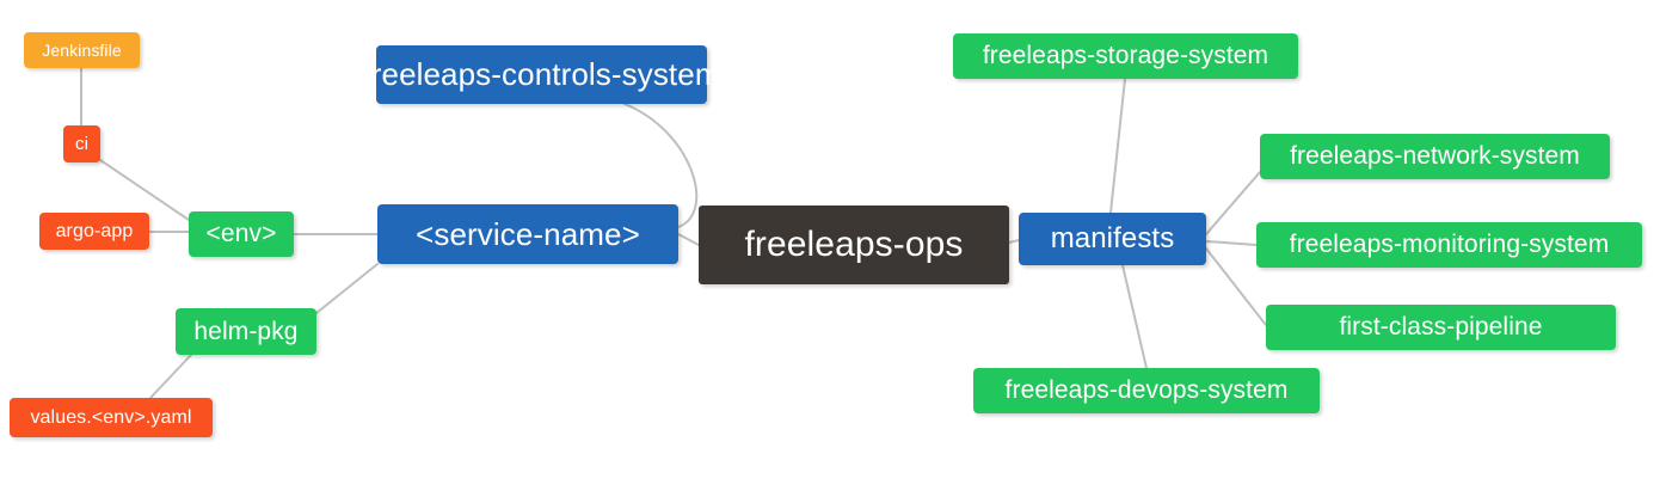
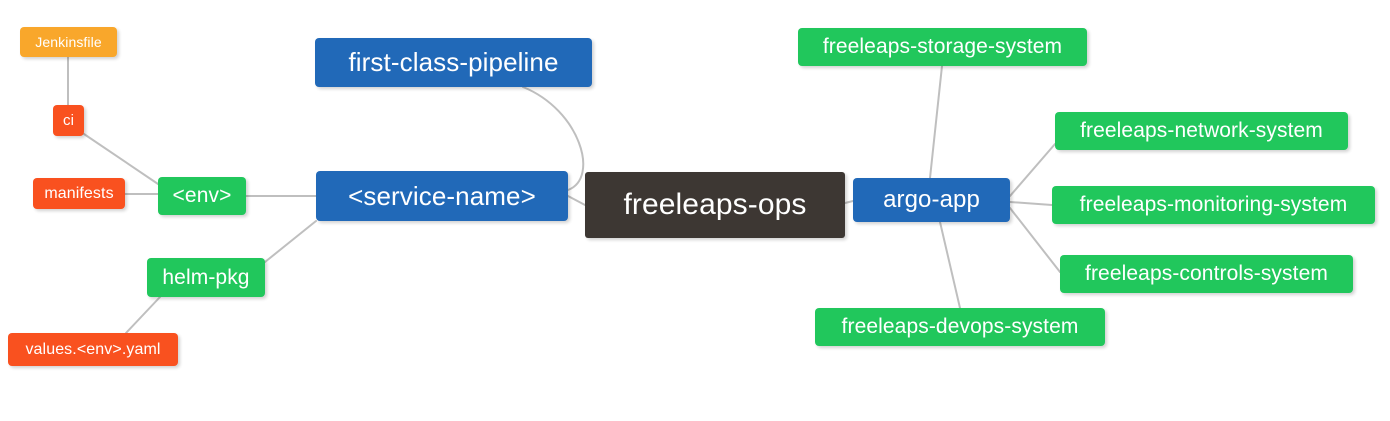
  freeleaps-ops
  <service-name>
- freeleaps-controls-system
+ first-class-pipeline
  <env>
  ci
  Jenkinsfile
- argo-app
+ manifests
  helm-pkg
  values.<env>.yaml
- manifests
+ argo-app
  freeleaps-storage-system
  freeleaps-network-system
  freeleaps-monitoring-system
- first-class-pipeline
+ freeleaps-controls-system
  freeleaps-devops-system
